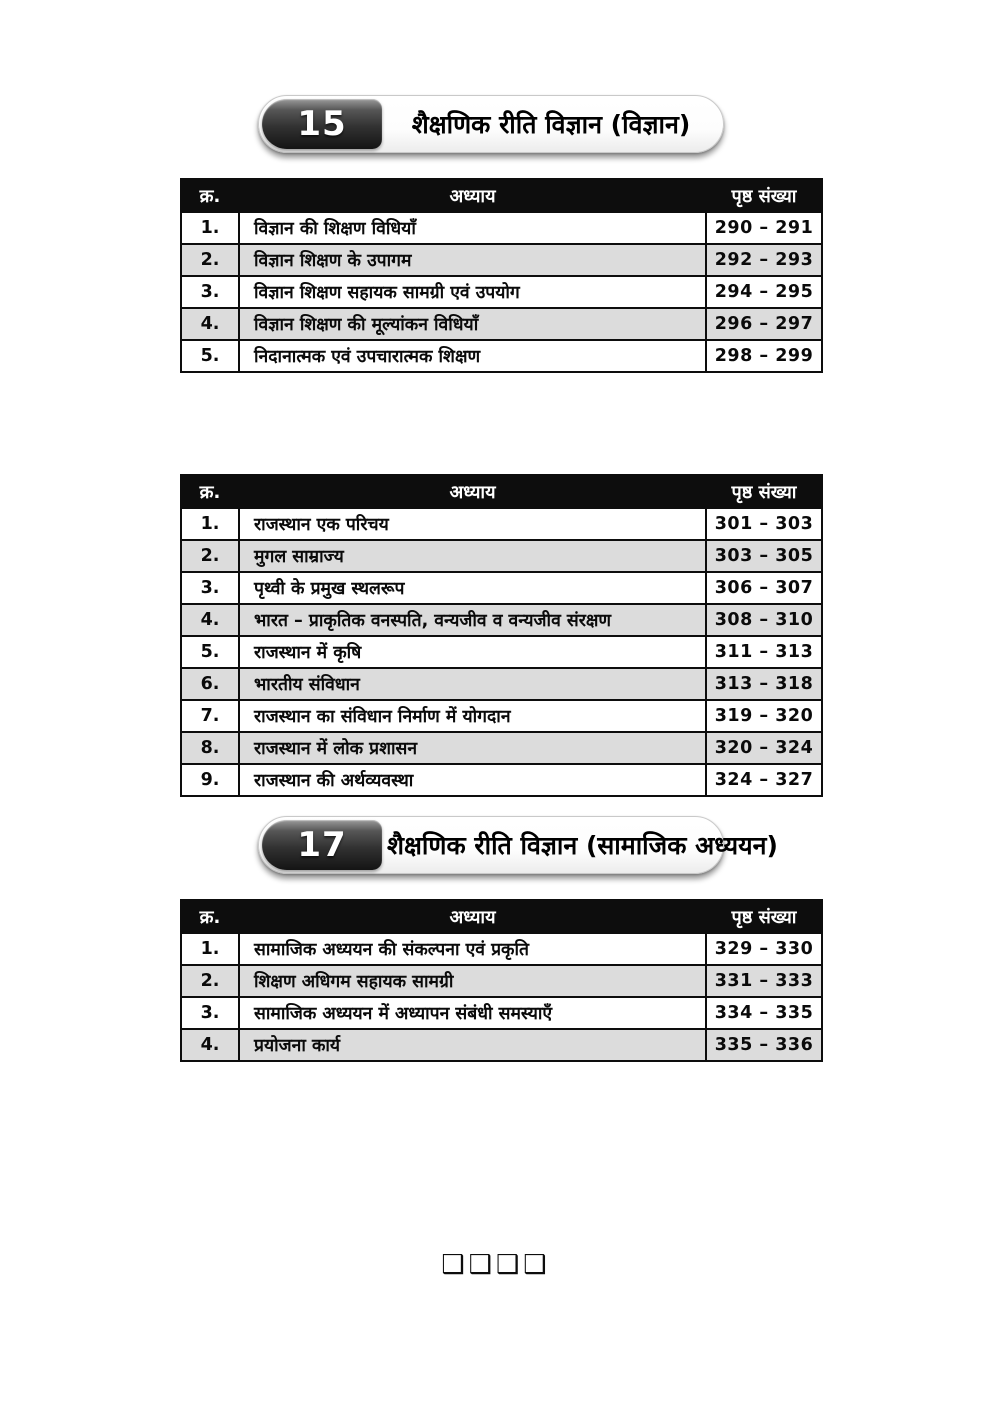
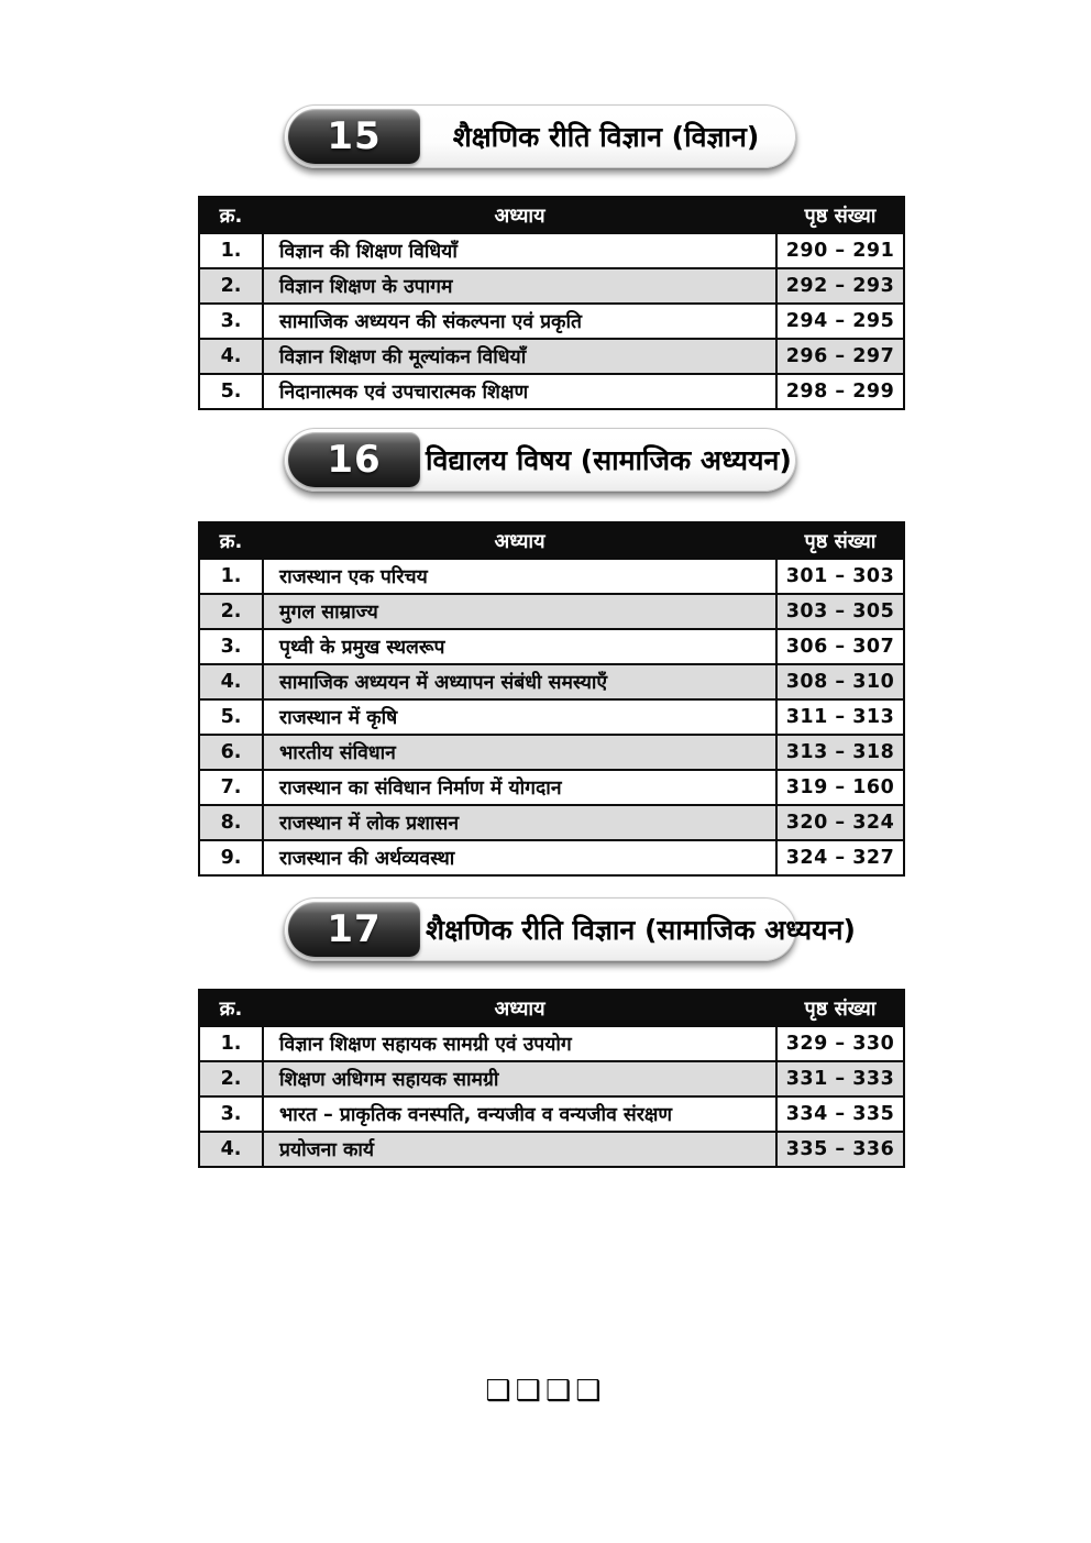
  15
  शैक्षणिक रीति विज्ञान (विज्ञान)
  क्र.	अध्याय	पृष्ठ संख्या
  1.	विज्ञान की शिक्षण विधियाँ	290 – 291
  2.	विज्ञान शिक्षण के उपागम	292 – 293
- 3.	विज्ञान शिक्षण सहायक सामग्री एवं उपयोग	294 – 295
+ 3.	सामाजिक अध्ययन की संकल्पना एवं प्रकृति	294 – 295
  4.	विज्ञान शिक्षण की मूल्यांकन विधियाँ	296 – 297
  5.	निदानात्मक एवं उपचारात्मक शिक्षण	298 – 299
+ 16
+ विद्यालय विषय (सामाजिक अध्ययन)
  क्र.	अध्याय	पृष्ठ संख्या
  1.	राजस्थान एक परिचय	301 – 303
  2.	मुगल साम्राज्य	303 – 305
  3.	पृथ्वी के प्रमुख स्थलरूप	306 – 307
- 4.	भारत – प्राकृतिक वनस्पति, वन्यजीव व वन्यजीव संरक्षण	308 – 310
+ 4.	सामाजिक अध्ययन में अध्यापन संबंधी समस्याएँ	308 – 310
  5.	राजस्थान में कृषि	311 – 313
  6.	भारतीय संविधान	313 – 318
- 7.	राजस्थान का संविधान निर्माण में योगदान	319 – 320
+ 7.	राजस्थान का संविधान निर्माण में योगदान	319 – 160
  8.	राजस्थान में लोक प्रशासन	320 – 324
  9.	राजस्थान की अर्थव्यवस्था	324 – 327
  17
  शैक्षणिक रीति विज्ञान (सामाजिक अध्ययन)
  क्र.	अध्याय	पृष्ठ संख्या
- 1.	सामाजिक अध्ययन की संकल्पना एवं प्रकृति	329 – 330
+ 1.	विज्ञान शिक्षण सहायक सामग्री एवं उपयोग	329 – 330
  2.	शिक्षण अधिगम सहायक सामग्री	331 – 333
- 3.	सामाजिक अध्ययन में अध्यापन संबंधी समस्याएँ	334 – 335
+ 3.	भारत – प्राकृतिक वनस्पति, वन्यजीव व वन्यजीव संरक्षण	334 – 335
  4.	प्रयोजना कार्य	335 – 336
  ❑❑❑❑
